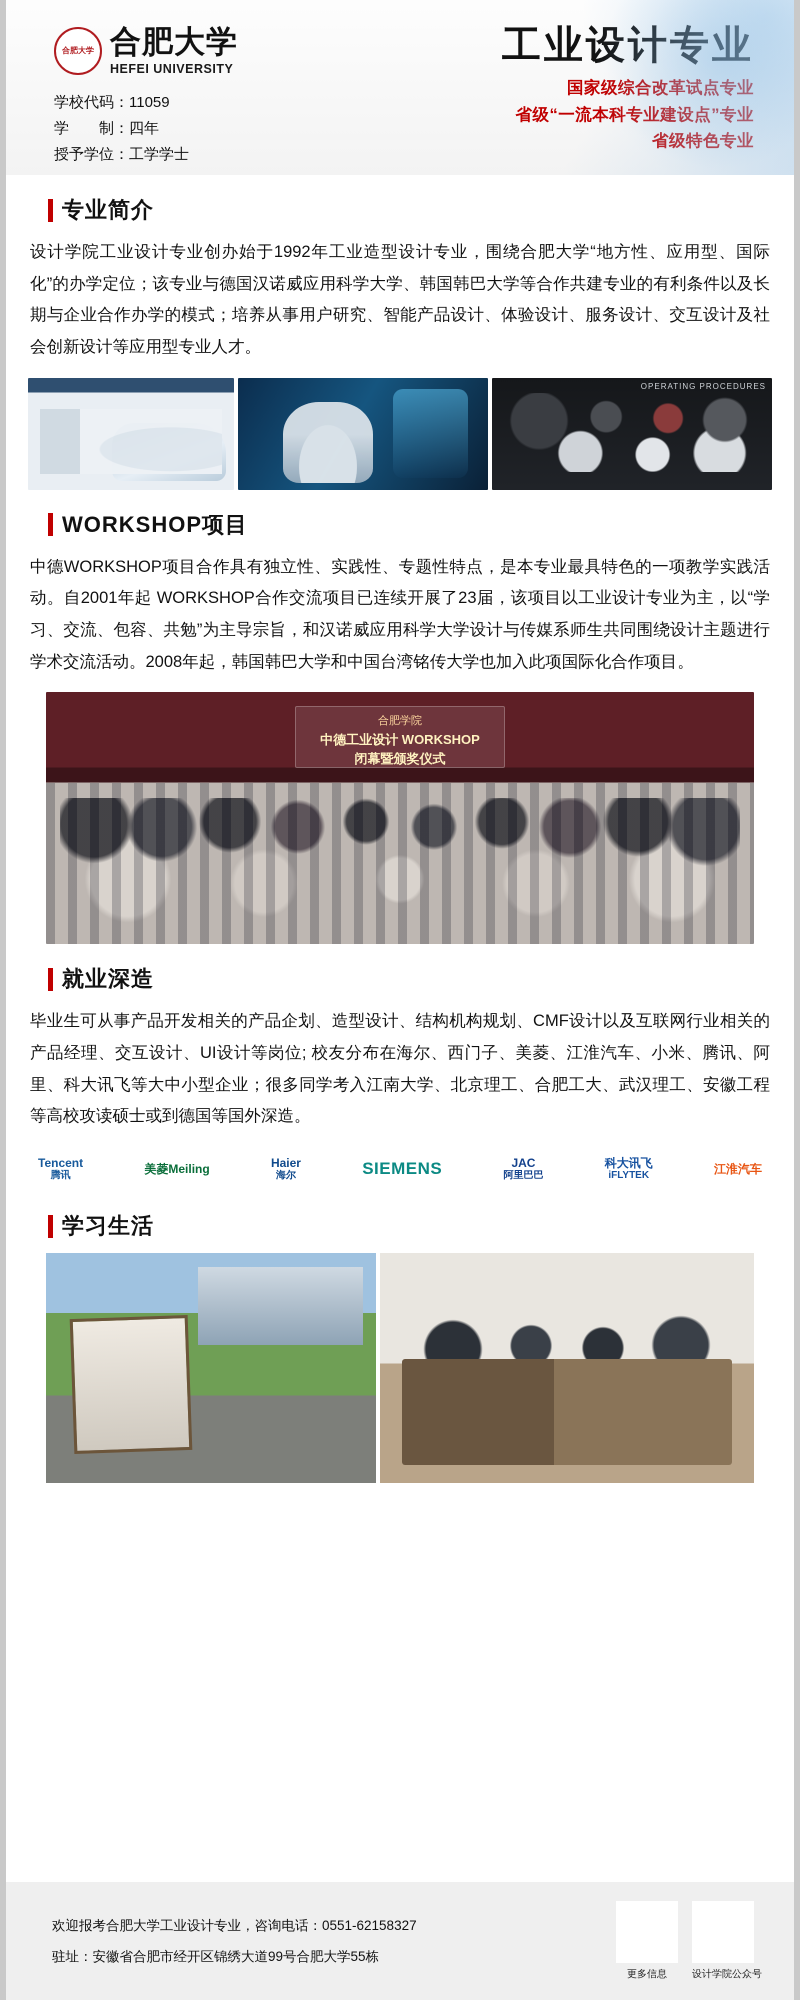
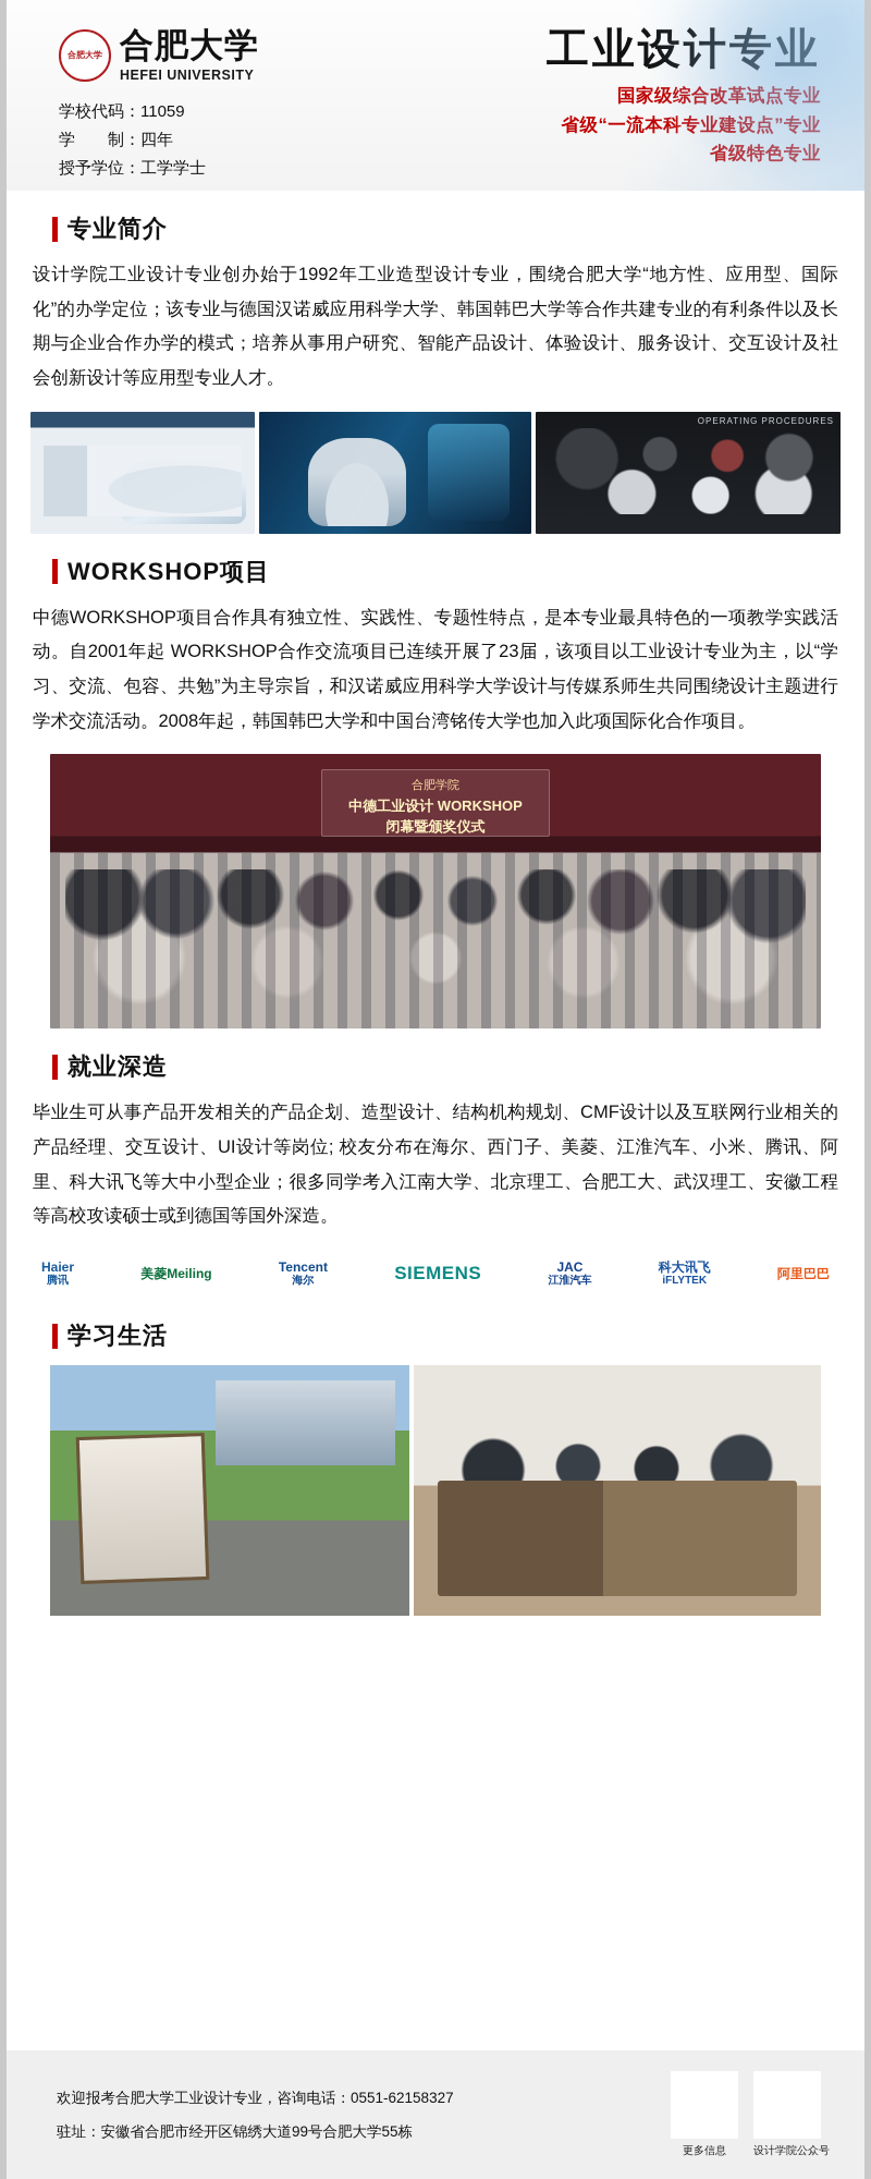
  合肥大学
  合肥大学
  HEFEI UNIVERSITY
  学校代码：11059
  学 制：四年
  授予学位：工学学士
  专业简介
  设计学院工业设计专业创办始于1992年工业造型设计专业，围绕合肥大学“地方性、应用型、国际化”的办学定位；该专业与德国汉诺威应用科学大学、韩国韩巴大学等合作共建专业的有利条件以及长期与企业合作办学的模式；培养从事用户研究、智能产品设计、体验设计、服务设计、交互设计及社会创新设计等应用型专业人才。
  OPERATING PROCEDURES
  WORKSHOP项目
  中德WORKSHOP项目合作具有独立性、实践性、专题性特点，是本专业最具特色的一项教学实践活动。自2001年起 WORKSHOP合作交流项目已连续开展了23届，该项目以工业设计专业为主，以“学习、交流、包容、共勉”为主导宗旨，和汉诺威应用科学大学设计与传媒系师生共同围绕设计主题进行学术交流活动。2008年起，韩国韩巴大学和中国台湾铭传大学也加入此项国际化合作项目。
  合肥学院
  中德工业设计 WORKSHOP
  闭幕暨颁奖仪式
  就业深造
  毕业生可从事产品开发相关的产品企划、造型设计、结构机构规划、CMF设计以及互联网行业相关的产品经理、交互设计、UI设计等岗位; 校友分布在海尔、西门子、美菱、江淮汽车、小米、腾讯、阿里、科大讯飞等大中小型企业；很多同学考入江南大学、北京理工、合肥工大、武汉理工、安徽工程等高校攻读硕士或到德国等国外深造。
- Tencent
+ Haier
  腾讯
  美菱Meiling
- Haier
+ Tencent
  海尔
  SIEMENS
  JAC
- 阿里巴巴
+ 江淮汽车
  科大讯飞
  iFLYTEK
- 江淮汽车
+ 阿里巴巴
  学习生活
  欢迎报考合肥大学工业设计专业，咨询电话：0551-62158327
  驻址：安徽省合肥市经开区锦绣大道99号合肥大学55栋
  更多信息
  设计学院公众号
